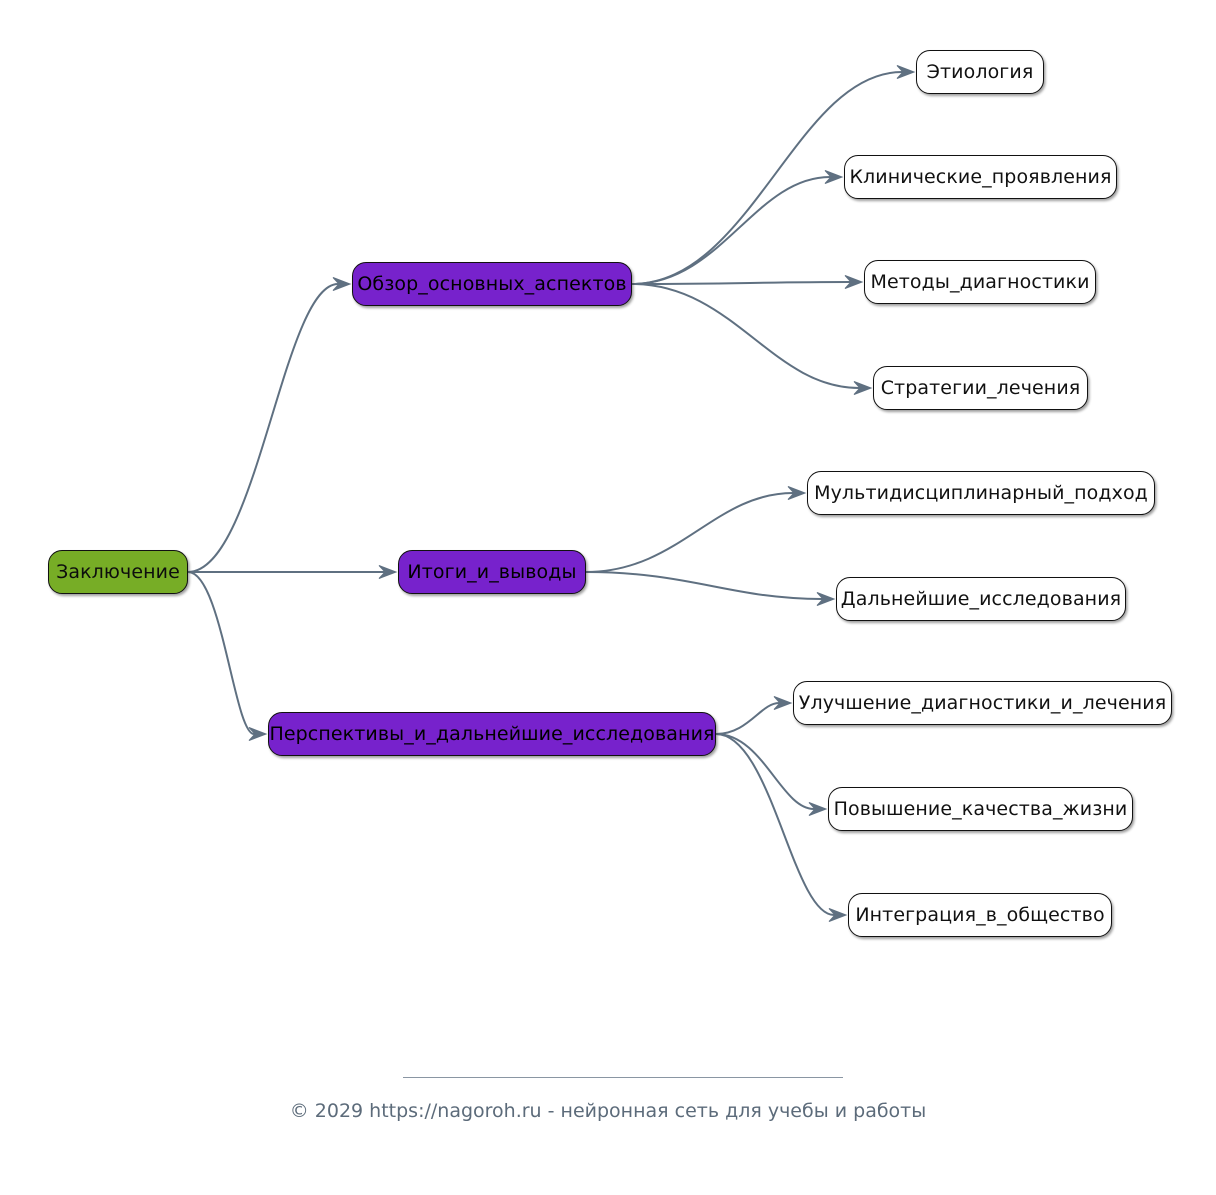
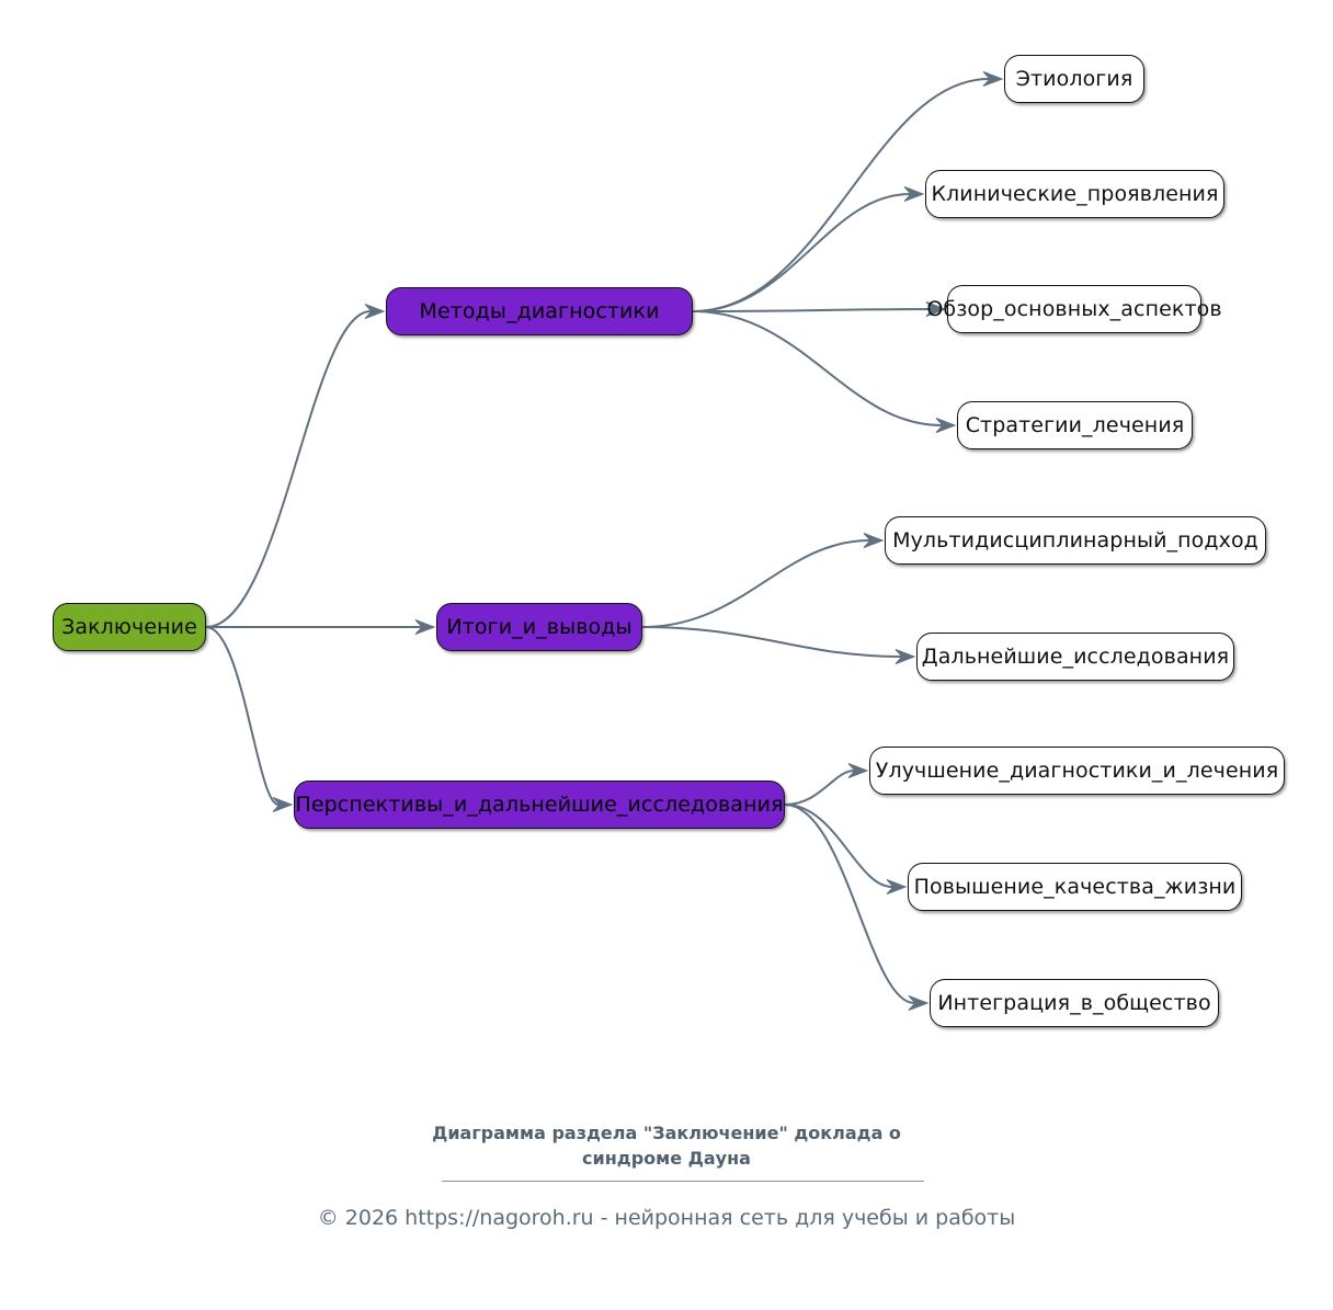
  Заключение
- Обзор_основных_аспектов
+ Методы_диагностики
  Итоги_и_выводы
  Перспективы_и_дальнейшие_исследования
  Этиология
  Клинические_проявления
- Методы_диагностики
+ Обзор_основных_аспектов
  Стратегии_лечения
  Мультидисциплинарный_подход
  Дальнейшие_исследования
  Улучшение_диагностики_и_лечения
  Повышение_качества_жизни
  Интеграция_в_общество
+ Диаграмма раздела "Заключение" доклада о
+ синдроме Дауна
- © 2029 https://nagoroh.ru - нейронная сеть для учебы и работы
+ © 2026 https://nagoroh.ru - нейронная сеть для учебы и работы
